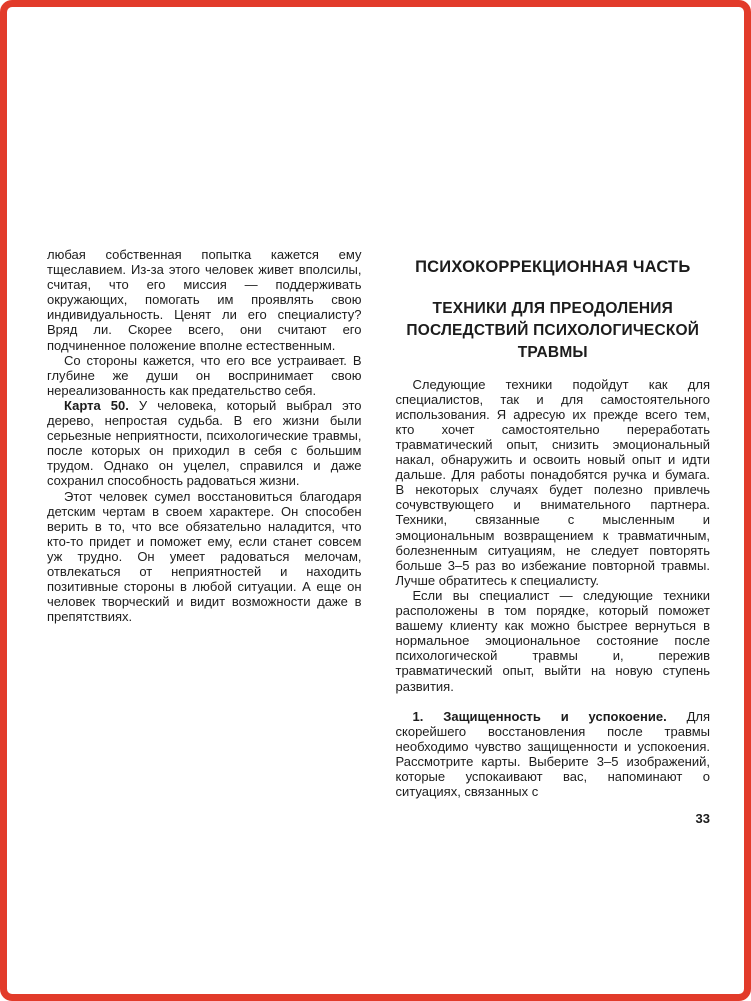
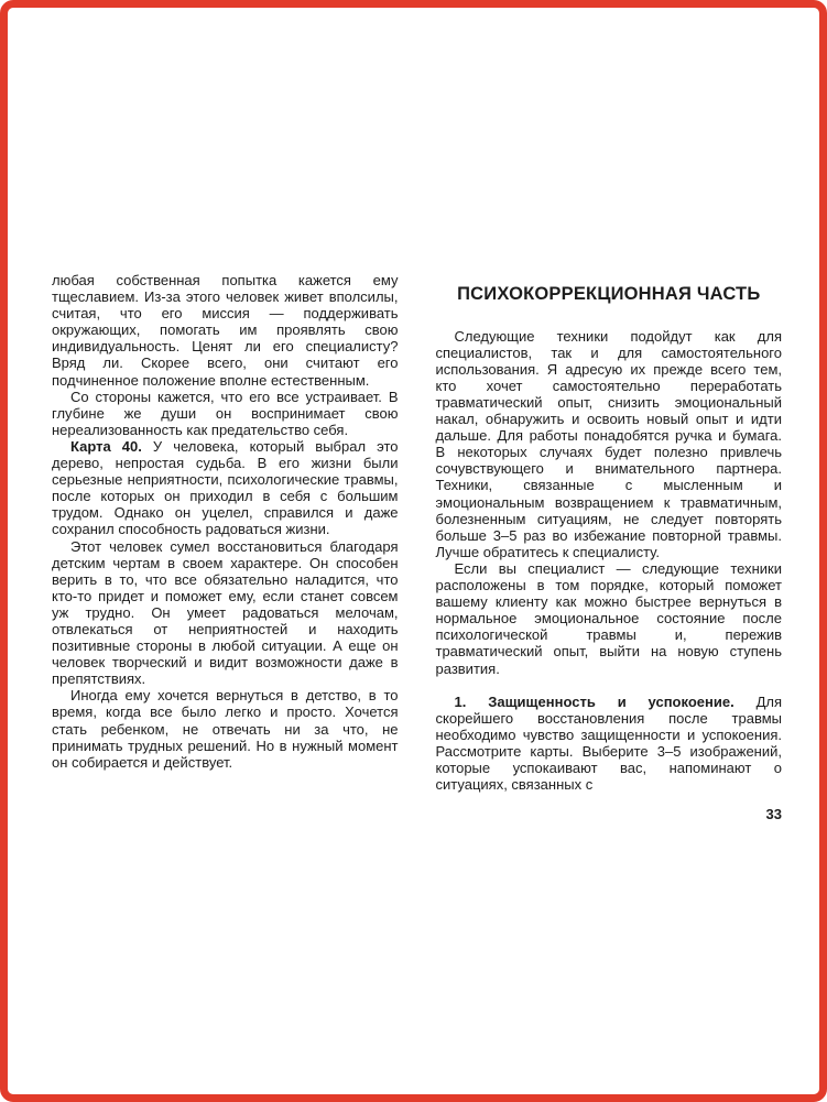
  любая собственная попытка кажется ему тщеславием. Из-за этого человек живет вполсилы, считая, что его миссия — поддерживать окружающих, помогать им проявлять свою индивидуальность. Ценят ли его специалисту? Вряд ли. Скорее всего, они считают его подчиненное положение вполне естественным.
  Со стороны кажется, что его все устраивает. В глубине же души он воспринимает свою нереализованность как предательство себя.
- Карта 50. У человека, который выбрал это дерево, непростая судьба. В его жизни были серьезные неприятности, психологические травмы, после которых он приходил в себя с большим трудом. Однако он уцелел, справился и даже сохранил способность радоваться жизни.
+ Карта 40. У человека, который выбрал это дерево, непростая судьба. В его жизни были серьезные неприятности, психологические травмы, после которых он приходил в себя с большим трудом. Однако он уцелел, справился и даже сохранил способность радоваться жизни.
  Этот человек сумел восстановиться благодаря детским чертам в своем характере. Он способен верить в то, что все обязательно наладится, что кто-то придет и поможет ему, если станет совсем уж трудно. Он умеет радоваться мелочам, отвлекаться от неприятностей и находить позитивные стороны в любой ситуации. А еще он человек творческий и видит возможности даже в препятствиях.
+ Иногда ему хочется вернуться в детство, в то время, когда все было легко и просто. Хочется стать ребенком, не отвечать ни за что, не принимать трудных решений. Но в нужный момент он собирается и действует.
  ПСИХОКОРРЕКЦИОННАЯ ЧАСТЬ
- ТЕХНИКИ ДЛЯ ПРЕОДОЛЕНИЯ ПОСЛЕДСТВИЙ ПСИХОЛОГИЧЕСКОЙ ТРАВМЫ
  Следующие техники подойдут как для специалистов, так и для самостоятельного использования. Я адресую их прежде всего тем, кто хочет самостоятельно переработать травматический опыт, снизить эмоциональный накал, обнаружить и освоить новый опыт и идти дальше. Для работы понадобятся ручка и бумага. В некоторых случаях будет полезно привлечь сочувствующего и внимательного партнера. Техники, связанные с мысленным и эмоциональным возвращением к травматичным, болезненным ситуациям, не следует повторять больше 3–5 раз во избежание повторной травмы. Лучше обратитесь к специалисту.
  Если вы специалист — следующие техники расположены в том порядке, который поможет вашему клиенту как можно быстрее вернуться в нормальное эмоциональное состояние после психологической травмы и, пережив травматический опыт, выйти на новую ступень развития.
  1. Защищенность и успокоение. Для скорейшего восстановления после травмы необходимо чувство защищенности и успокоения. Рассмотрите карты. Выберите 3–5 изображений, которые успокаивают вас, напоминают о ситуациях, связанных с
  33
